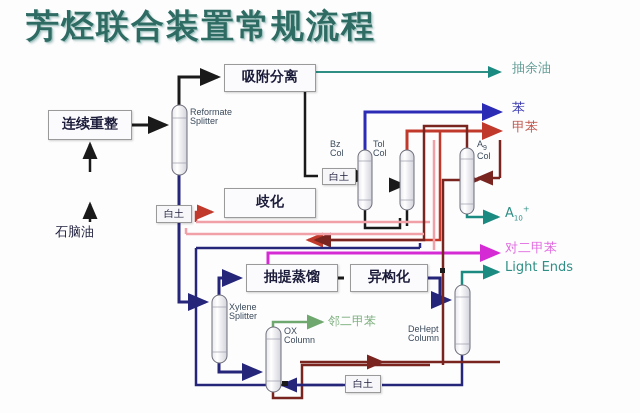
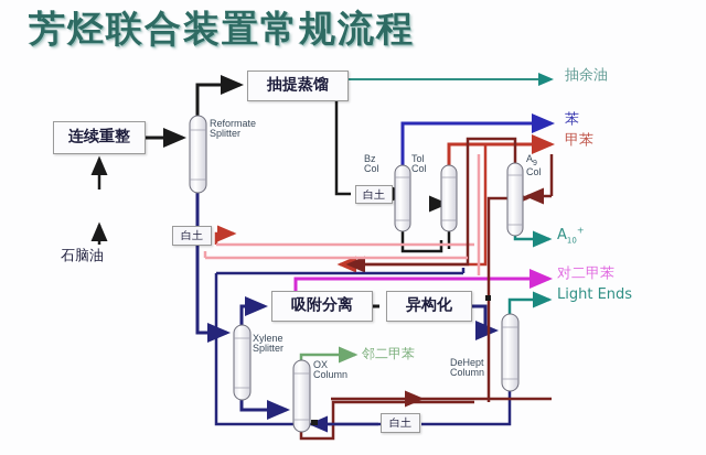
  芳烃联合装置常规流程
  连续重整
- 吸附分离
+ 抽提蒸馏
- 歧化
- 抽提蒸馏
+ 吸附分离
  异构化
  白土
  白土
  白土
  Reformate
  Splitter
  Bz
  Col
  Tol
  Col
  Col
  Xylene
  Splitter
  OX
  Column
  DeHept
  Column
  石脑油
  抽余油
  苯
  甲苯
  A10+
  对二甲苯
  Light Ends
  邻二甲苯
